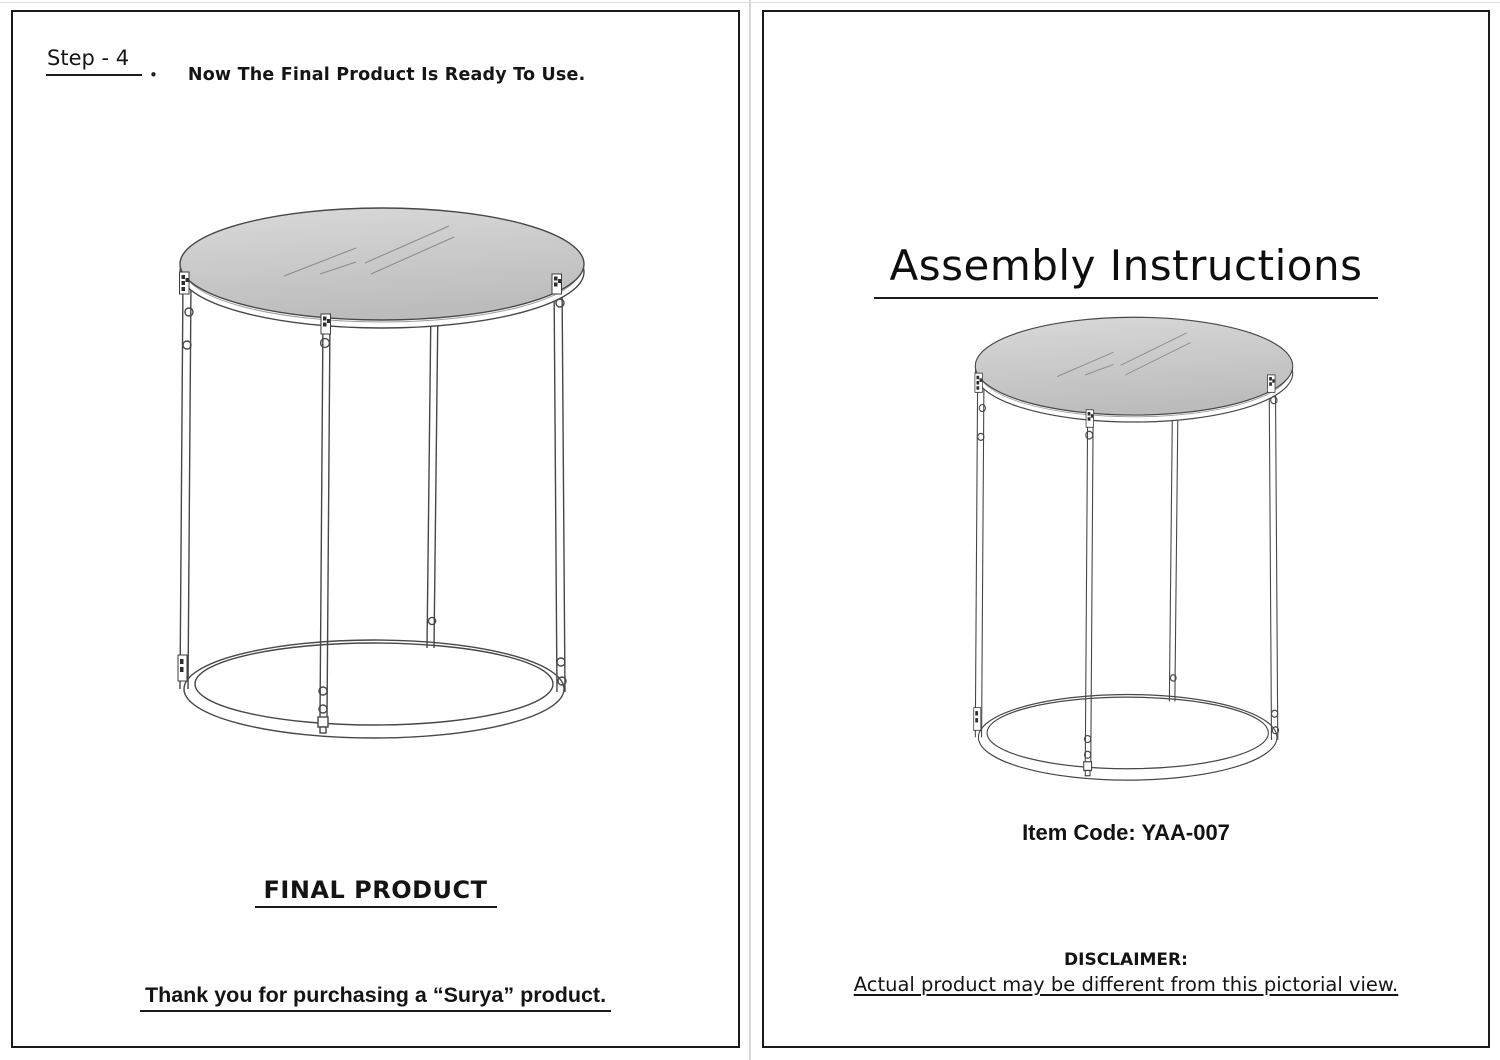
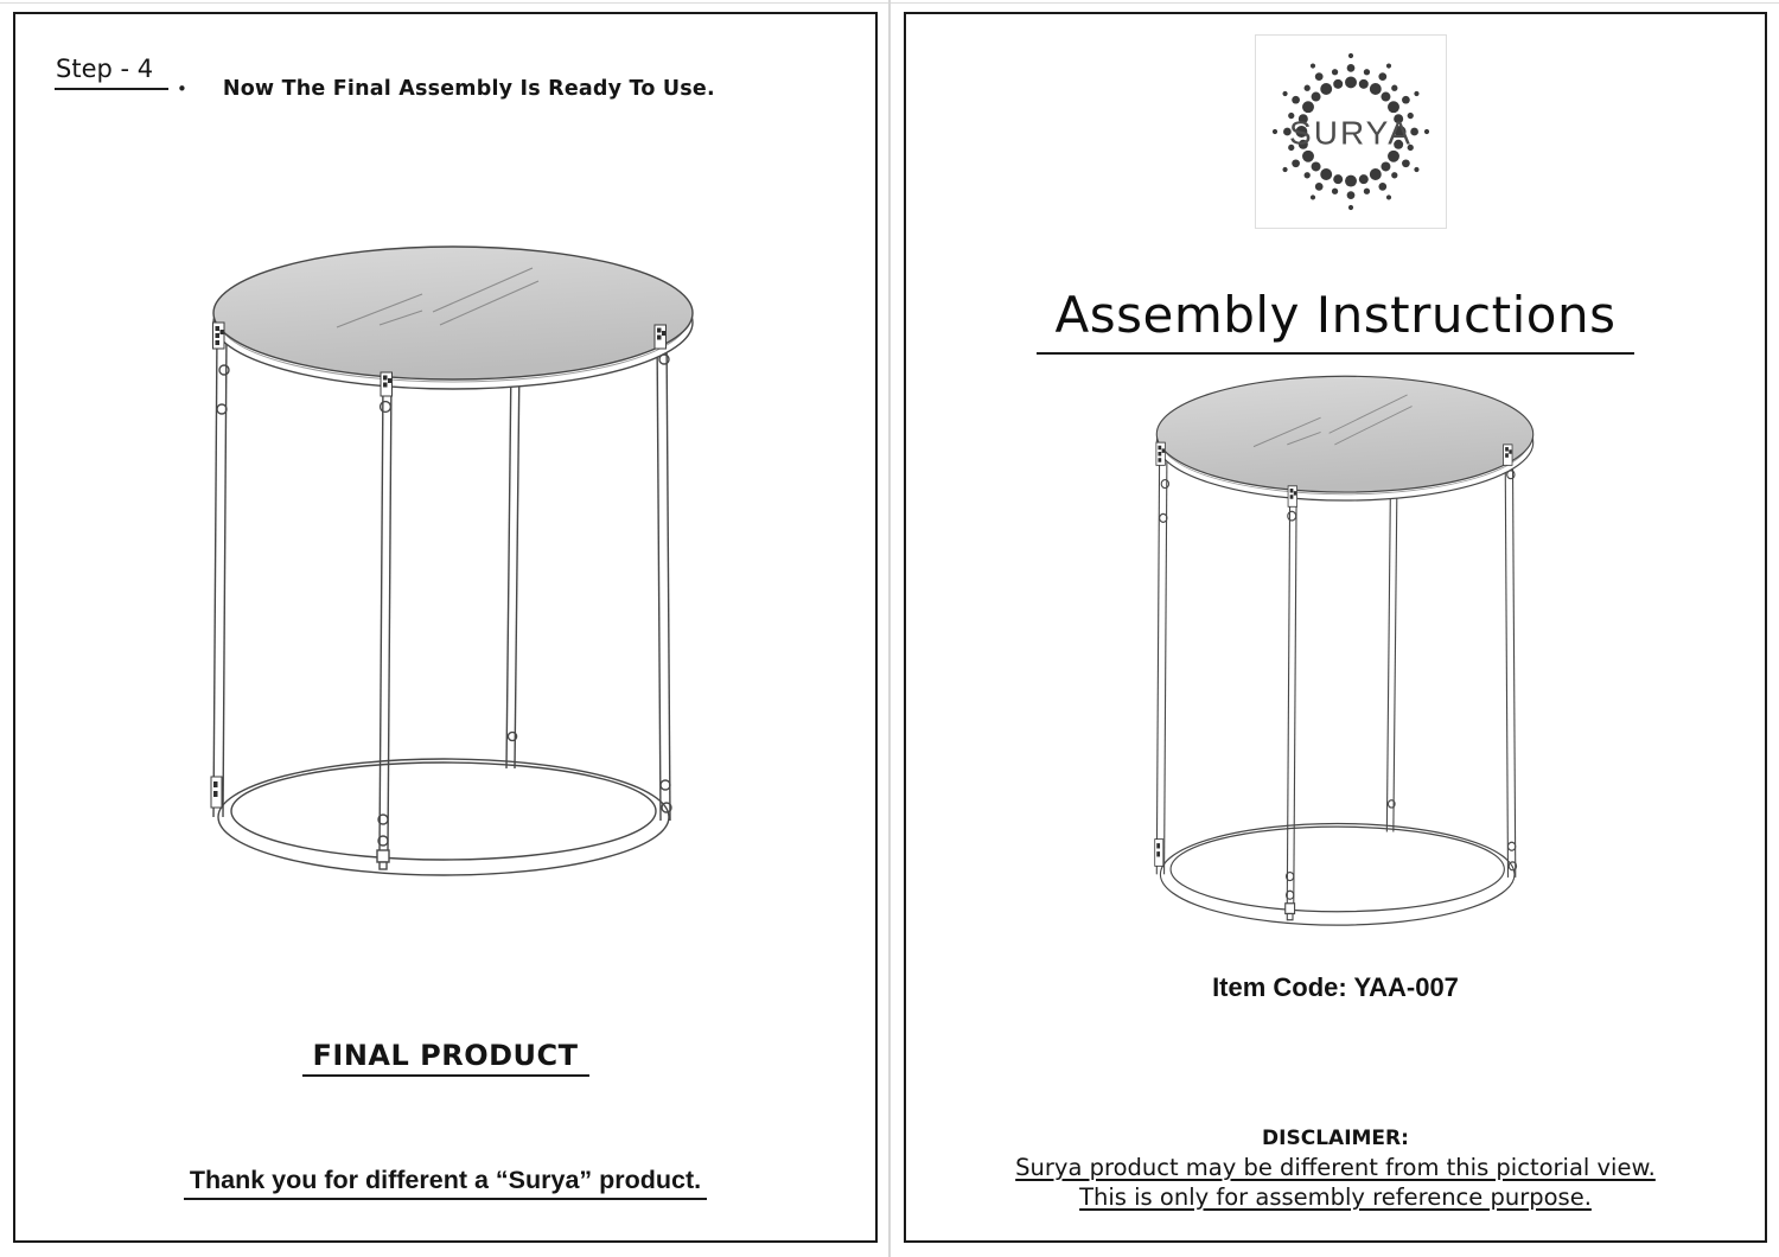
  Step - 4
  •
- Now The Final Product Is Ready To Use.
+ Now The Final Assembly Is Ready To Use.
  FINAL PRODUCT
- Thank you for purchasing a “Surya” product.
+ Thank you for different a “Surya” product.
+ SURYA
  Assembly Instructions
  Item Code: YAA-007
  DISCLAIMER:
- Actual product may be different from this pictorial view.
+ Surya product may be different from this pictorial view.
+ This is only for assembly reference purpose.
